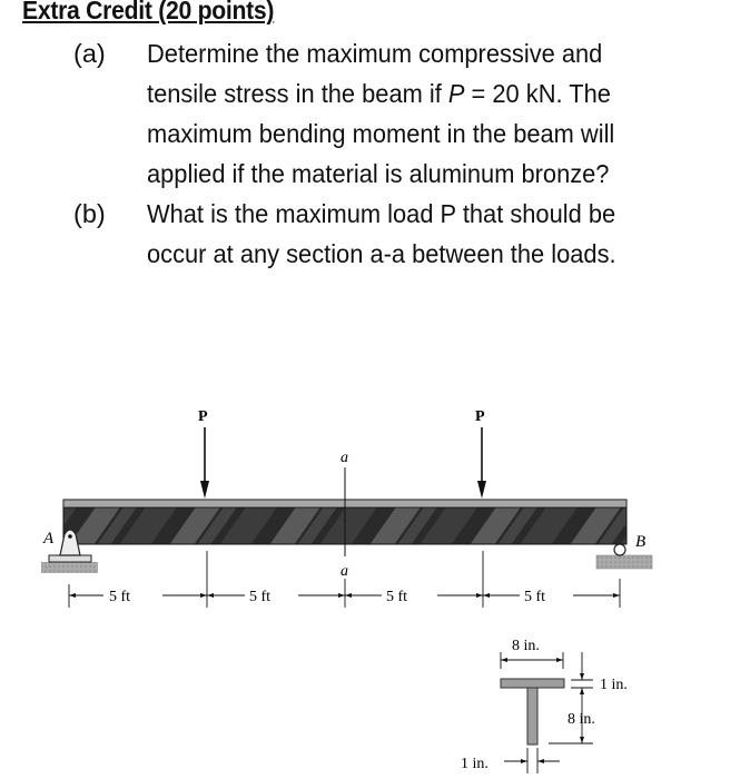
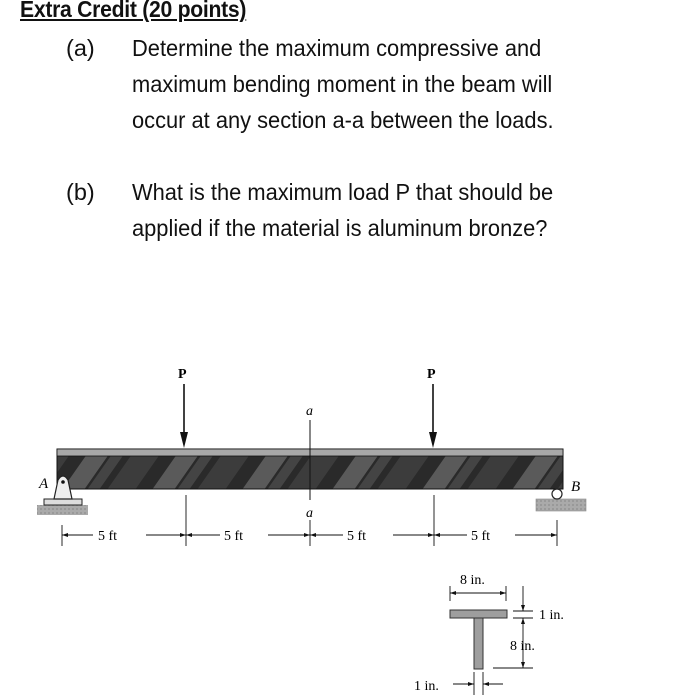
  Extra Credit (20 points)
  (a)
  Determine the maximum compressive and
- tensile stress in the beam if P = 20 kN. The
  maximum bending moment in the beam will
- applied if the material is aluminum bronze?
+ occur at any section a-a between the loads.
  (b)
  What is the maximum load P that should be
- occur at any section a-a between the loads.
+ applied if the material is aluminum bronze?
  A
  B
  P
  P
  a
  a
  5 ft
  5 ft
  5 ft
  5 ft
  8 in.
  1 in.
  8 in.
  1 in.
